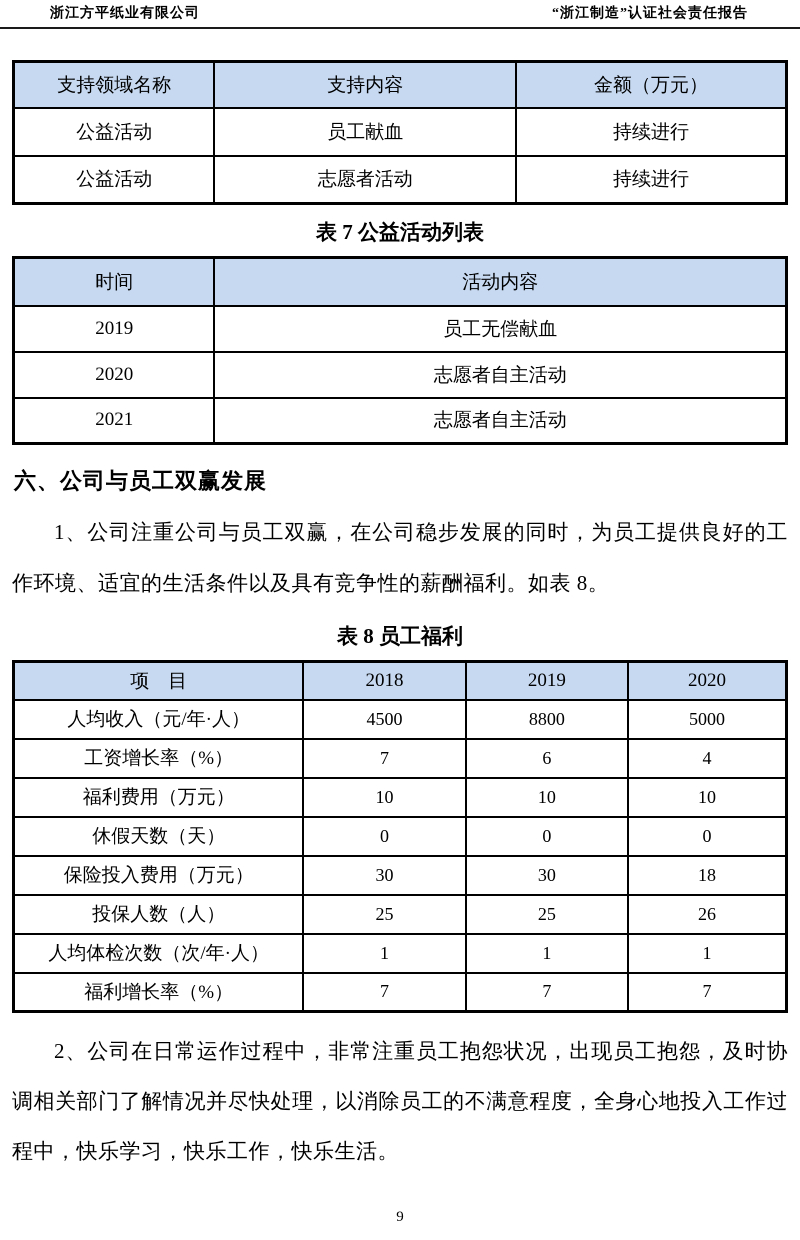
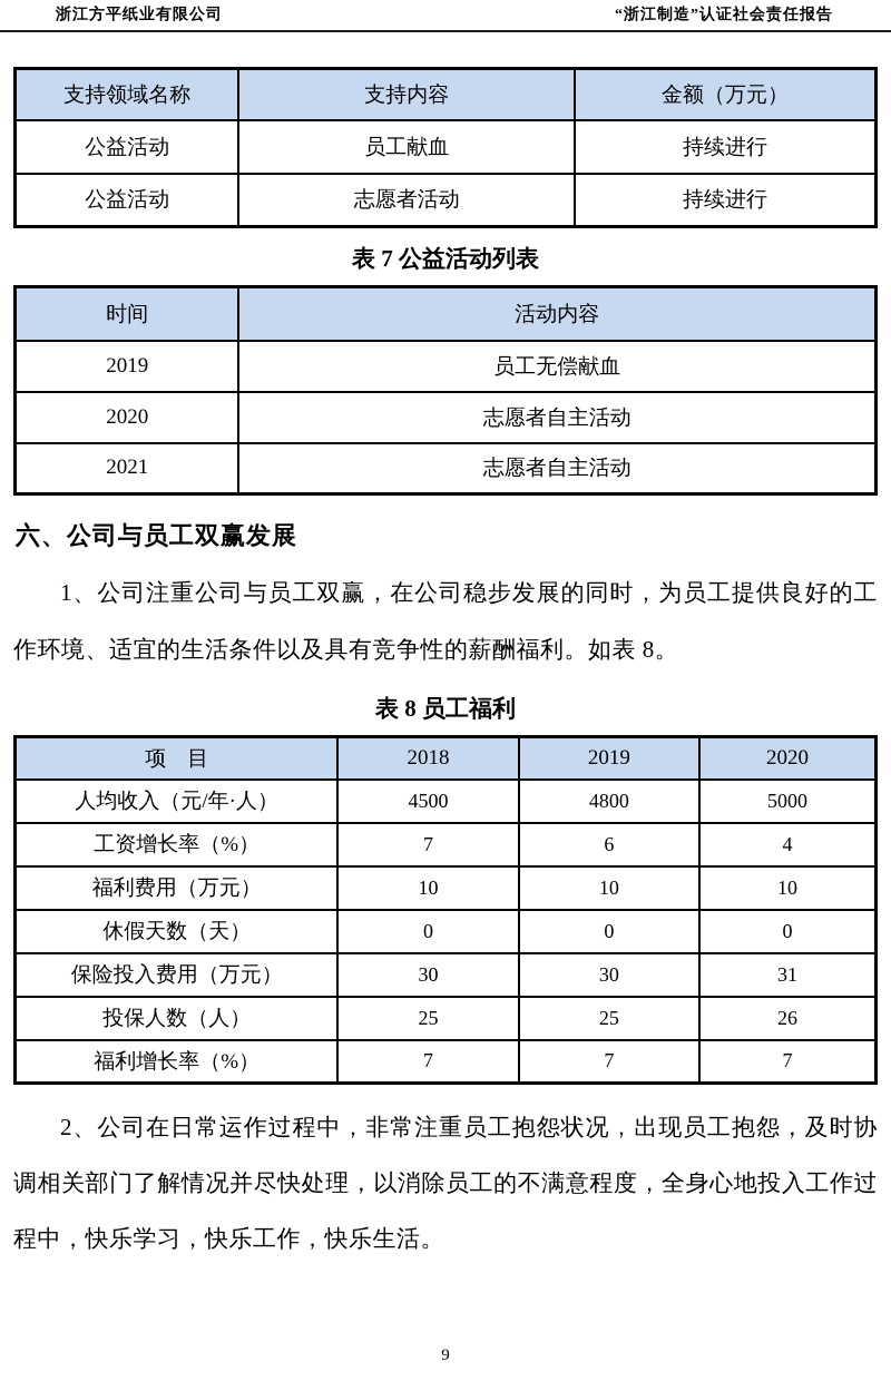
  浙江方平纸业有限公司
  “浙江制造”认证社会责任报告
  支持领域名称	支持内容	金额（万元）
  公益活动	员工献血	持续进行
  公益活动	志愿者活动	持续进行
  表 7 公益活动列表
  时间	活动内容
  2019	员工无偿献血
  2020	志愿者自主活动
  2021	志愿者自主活动
  六、公司与员工双赢发展
  1、公司注重公司与员工双赢，在公司稳步发展的同时，为员工提供良好的工作环境、适宜的生活条件以及具有竞争性的薪酬福利。如表 8。
  表 8 员工福利
  项 目	2018	2019	2020
- 人均收入（元/年·人）	4500	8800	5000
+ 人均收入（元/年·人）	4500	4800	5000
  工资增长率（%）	7	6	4
  福利费用（万元）	10	10	10
  休假天数（天）	0	0	0
- 保险投入费用（万元）	30	30	18
+ 保险投入费用（万元）	30	30	31
  投保人数（人）	25	25	26
- 人均体检次数（次/年·人）	1	1	1
  福利增长率（%）	7	7	7
  2、公司在日常运作过程中，非常注重员工抱怨状况，出现员工抱怨，及时协调相关部门了解情况并尽快处理，以消除员工的不满意程度，全身心地投入工作过程中，快乐学习，快乐工作，快乐生活。
  9
